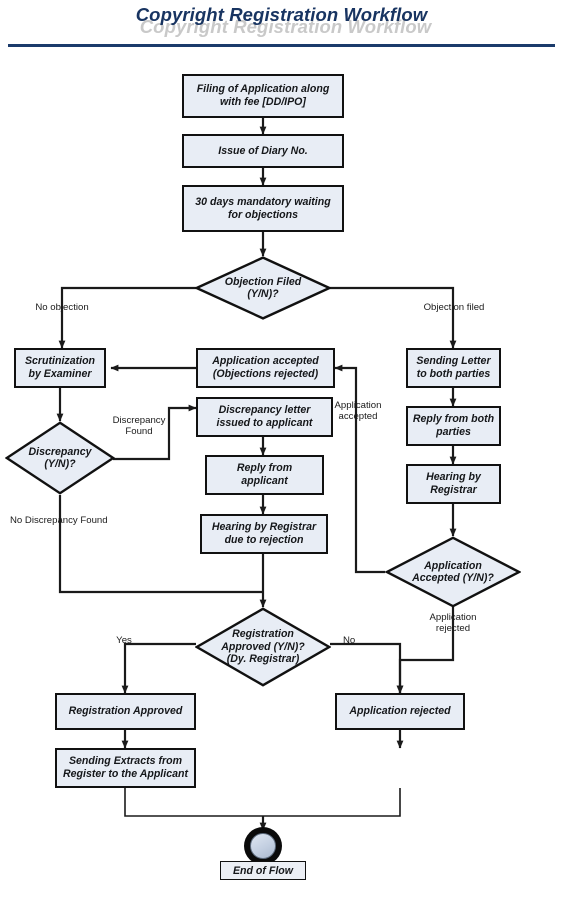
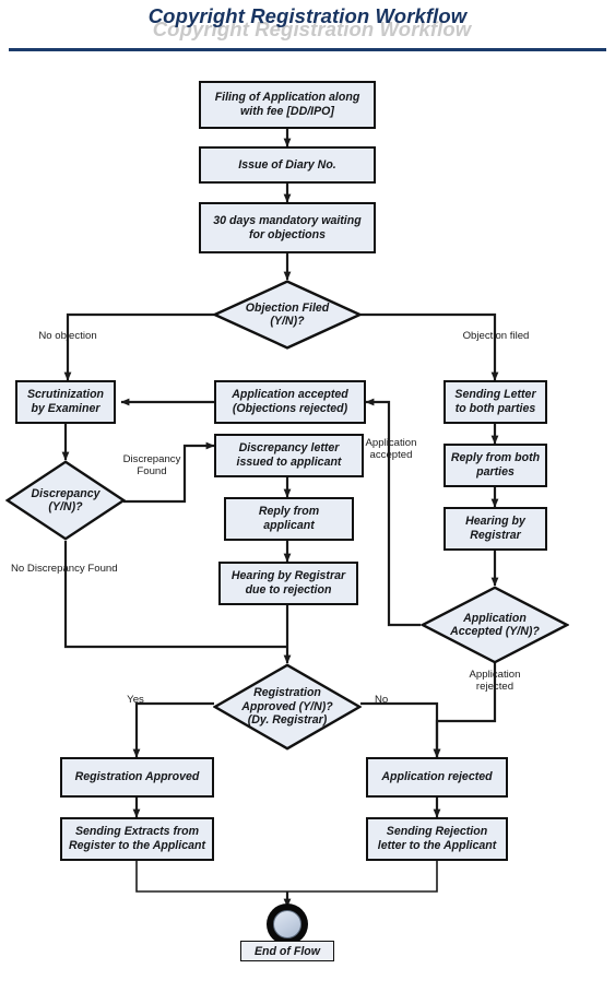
  Copyright Registration Workflow
  Copyright Registration Workflow
  Filing of Application along
  with fee [DD/IPO]
  Issue of Diary No.
  30 days mandatory waiting
  for objections
  Objection Filed
  (Y/N)?
  Scrutinization
  by Examiner
  Application accepted
  (Objections rejected)
  Sending Letter
  to both parties
  Discrepancy
  (Y/N)?
  Discrepancy letter
  issued to applicant
  Reply from both
  parties
  Reply from
  applicant
  Hearing by
  Registrar
  Hearing by Registrar
  due to rejection
  Application
  Accepted (Y/N)?
  Registration
  Approved (Y/N)?
  (Dy. Registrar)
  Registration Approved
  Application rejected
  Sending Extracts from
  Register to the Applicant
+ Sending Rejection
+ letter to the Applicant
  End of Flow
  No objection
  Objection filed
  Discrepancy
  Found
  No Discrepancy Found
  Application
  accepted
  Application
  rejected
  Yes
  No
